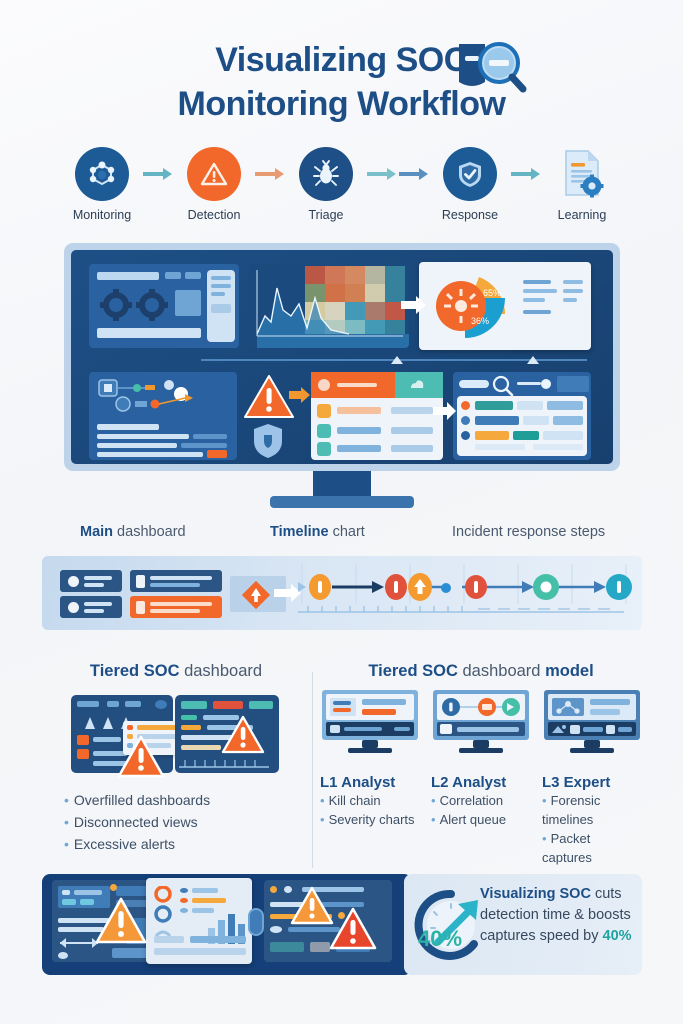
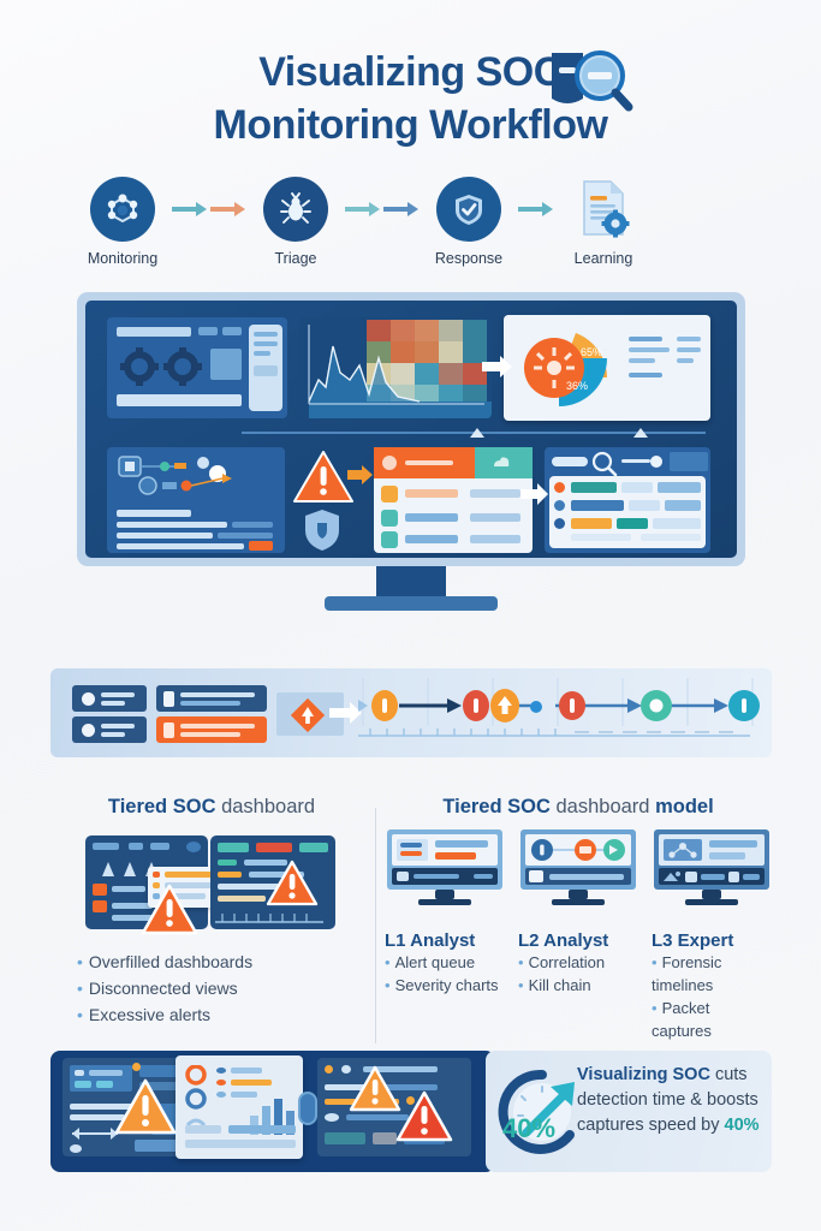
  Visualizing SOC
  Monitoring Workflow
  Monitoring
- Detection
  Triage
  Response
  Learning
  65%
  36%
- Main dashboard
- Timeline chart
- Incident response steps
  Tiered SOC dashboard
  • Overfilled dashboards
  • Disconnected views
  • Excessive alerts
  Tiered SOC dashboard model
  L1 Analyst
- • Kill chain
+ • Alert queue
  • Severity charts
  L2 Analyst
  • Correlation
- • Alert queue
+ • Kill chain
  L3 Expert
  • Forensic timelines
  • Packet captures
  40%
  Visualizing SOC cuts detection time & boosts captures speed by 40%
